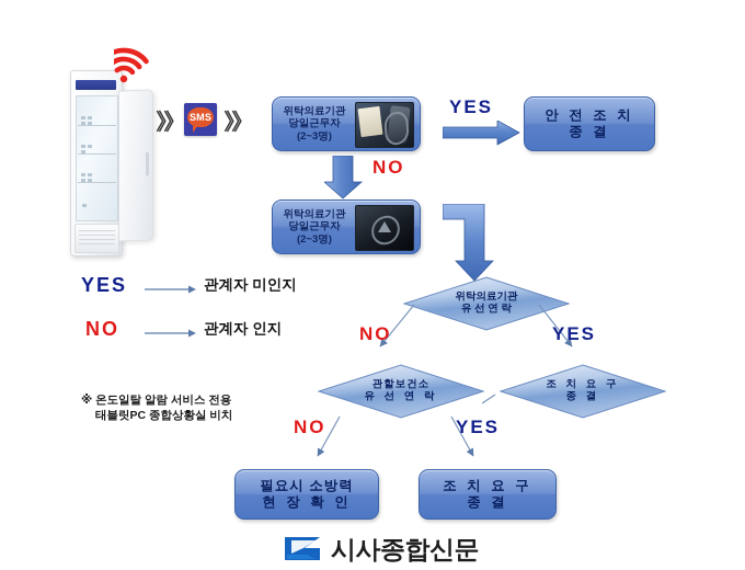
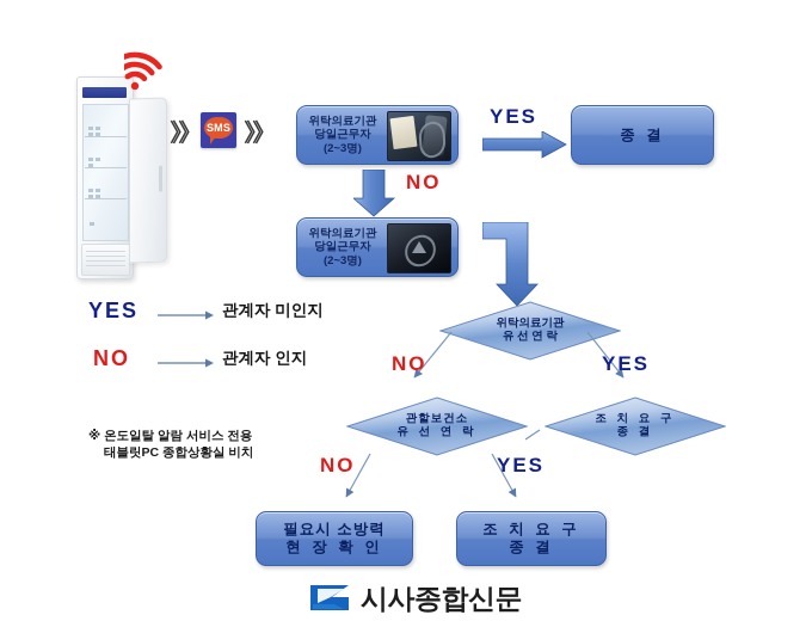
  》
  》
  SMS
  》
  》
  위탁의료기관
  당일근무자
  (2~3명)
  YES
- 안 전 조 치
  종 결
  NO
  위탁의료기관
  당일근무자
  (2~3명)
  위탁의료기관
  유 선 연 락
  NO
  YES
  관할보건소
  유 선 연 락
  조 치 요 구
  종 결
  NO
  YES
  필요시 소방력
  현 장 확 인
  조 치 요 구
  종 결
  YES
  관계자 미인지
  NO
  관계자 인지
  ※ 온도일탈 알람 서비스 전용
  태블릿PC 종합상황실 비치
  시사종합신문
